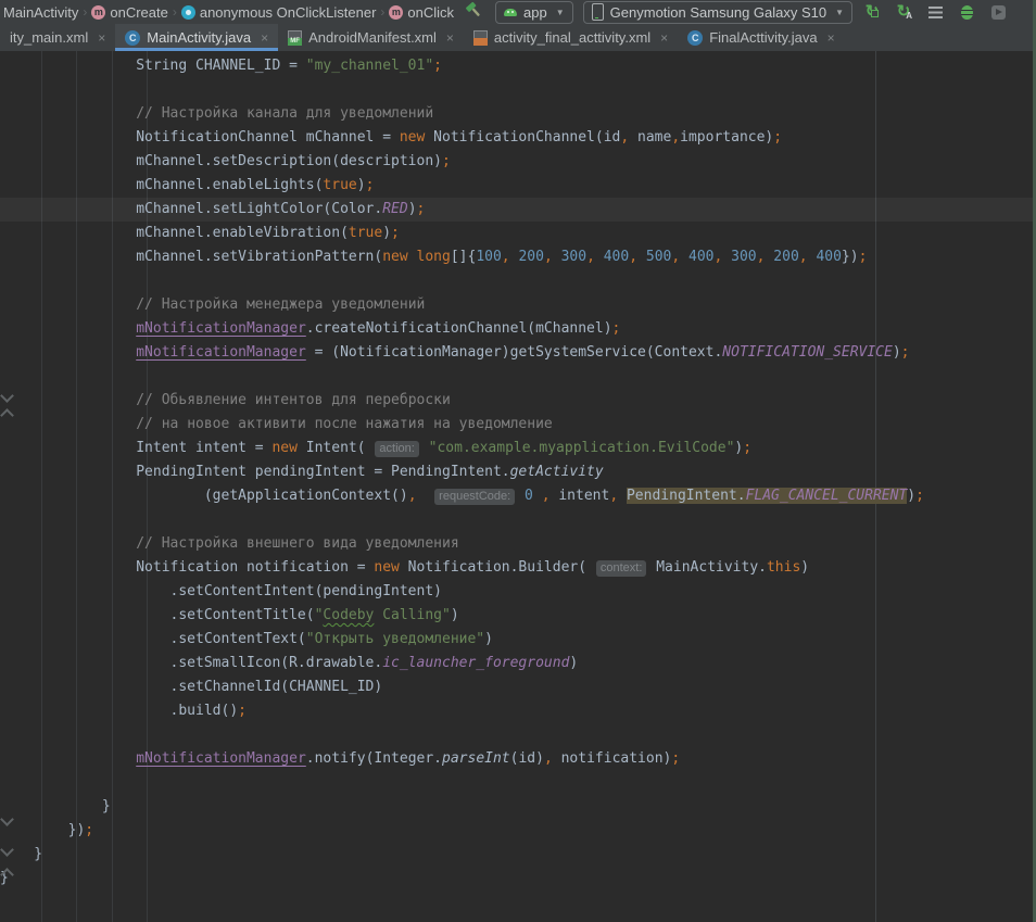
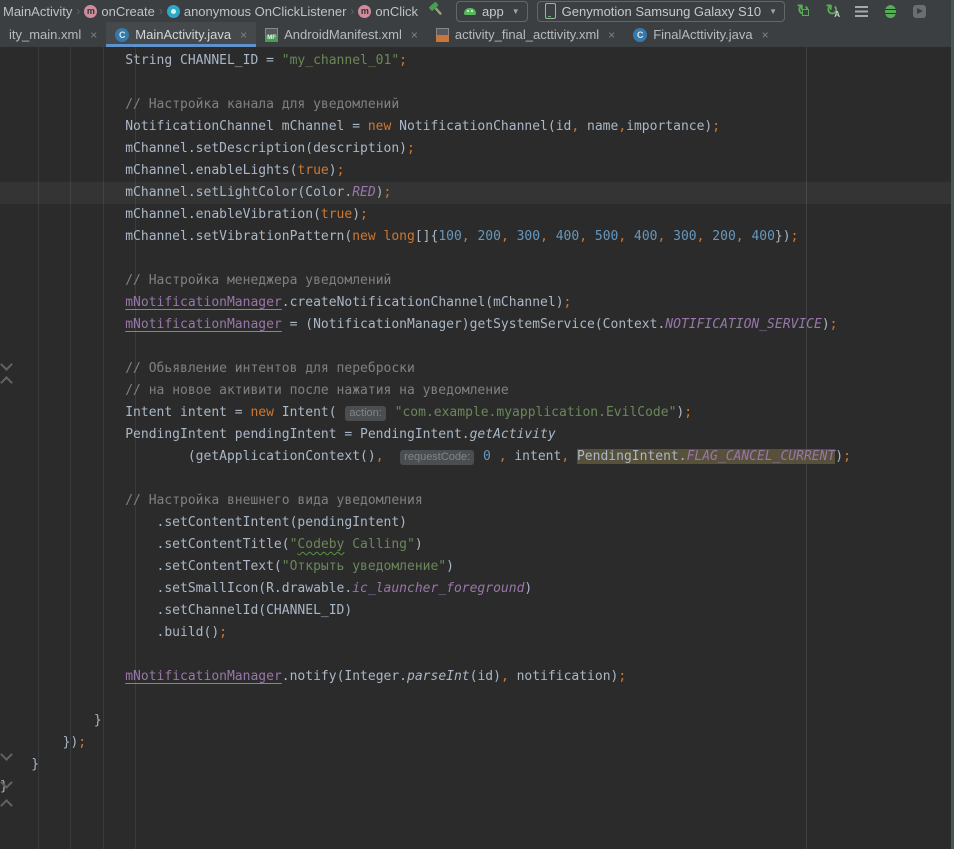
  MainActivity
  ›
  m
  onCreate
  ›
  anonymous OnClickListener
  ›
  m
  onClick
  app
  ▼
  Genymotion Samsung Galaxy S10
  ▼
  ↻
  A
  ity_main.xml
  ×
  C
  MainActivity.java
  ×
  AndroidManifest.xml
  ×
  activity_final_acttivity.xml
  ×
  C
  FinalActtivity.java
  ×
  String CHANNEL_ID = "my_channel_01";
  // Настройка канала для уведомлений
  NotificationChannel mChannel = new NotificationChannel(id, name,importance);
  mChannel.setDescription(description);
  mChannel.enableLights(true);
  mChannel.setLightColor(Color.RED);
  mChannel.enableVibration(true);
  mChannel.setVibrationPattern(new long[]{100, 200, 300, 400, 500, 400, 300, 200, 400});
  // Настройка менеджера уведомлений
  mNotificationManager.createNotificationChannel(mChannel);
  mNotificationManager = (NotificationManager)getSystemService(Context.NOTIFICATION_SERVICE);
  // Обьявление интентов для переброски
  // на новое активити после нажатия на уведомление
  Intent intent = new Intent( action: "com.example.myapplication.EvilCode");
  PendingIntent pendingIntent = PendingIntent.getActivity
  (getApplicationContext(), requestCode: 0 , intent, PendingIntent.FLAG_CANCEL_CURRENT);
  // Настройка внешнего вида уведомления
- Notification notification = new Notification.Builder( context: MainActivity.this)
  .setContentIntent(pendingIntent)
  .setContentTitle("Codeby Calling")
  .setContentText("Открыть уведомление")
  .setSmallIcon(R.drawable.ic_launcher_foreground)
  .setChannelId(CHANNEL_ID)
  .build();
  mNotificationManager.notify(Integer.parseInt(id), notification);
  }
  });
  }
  }
